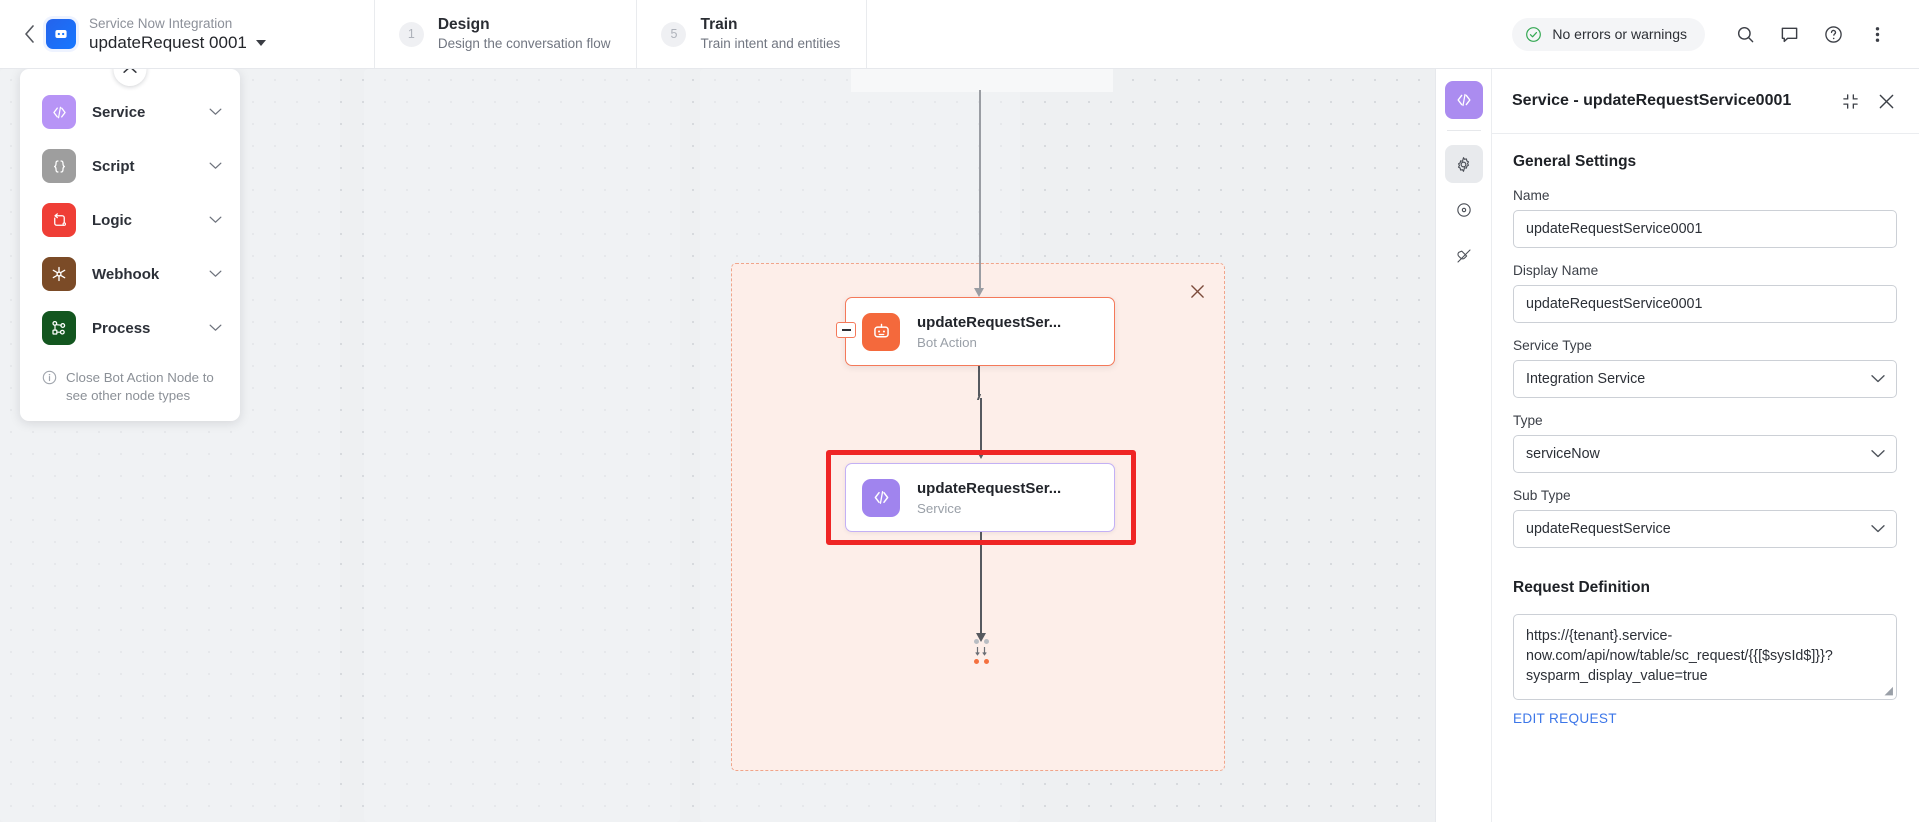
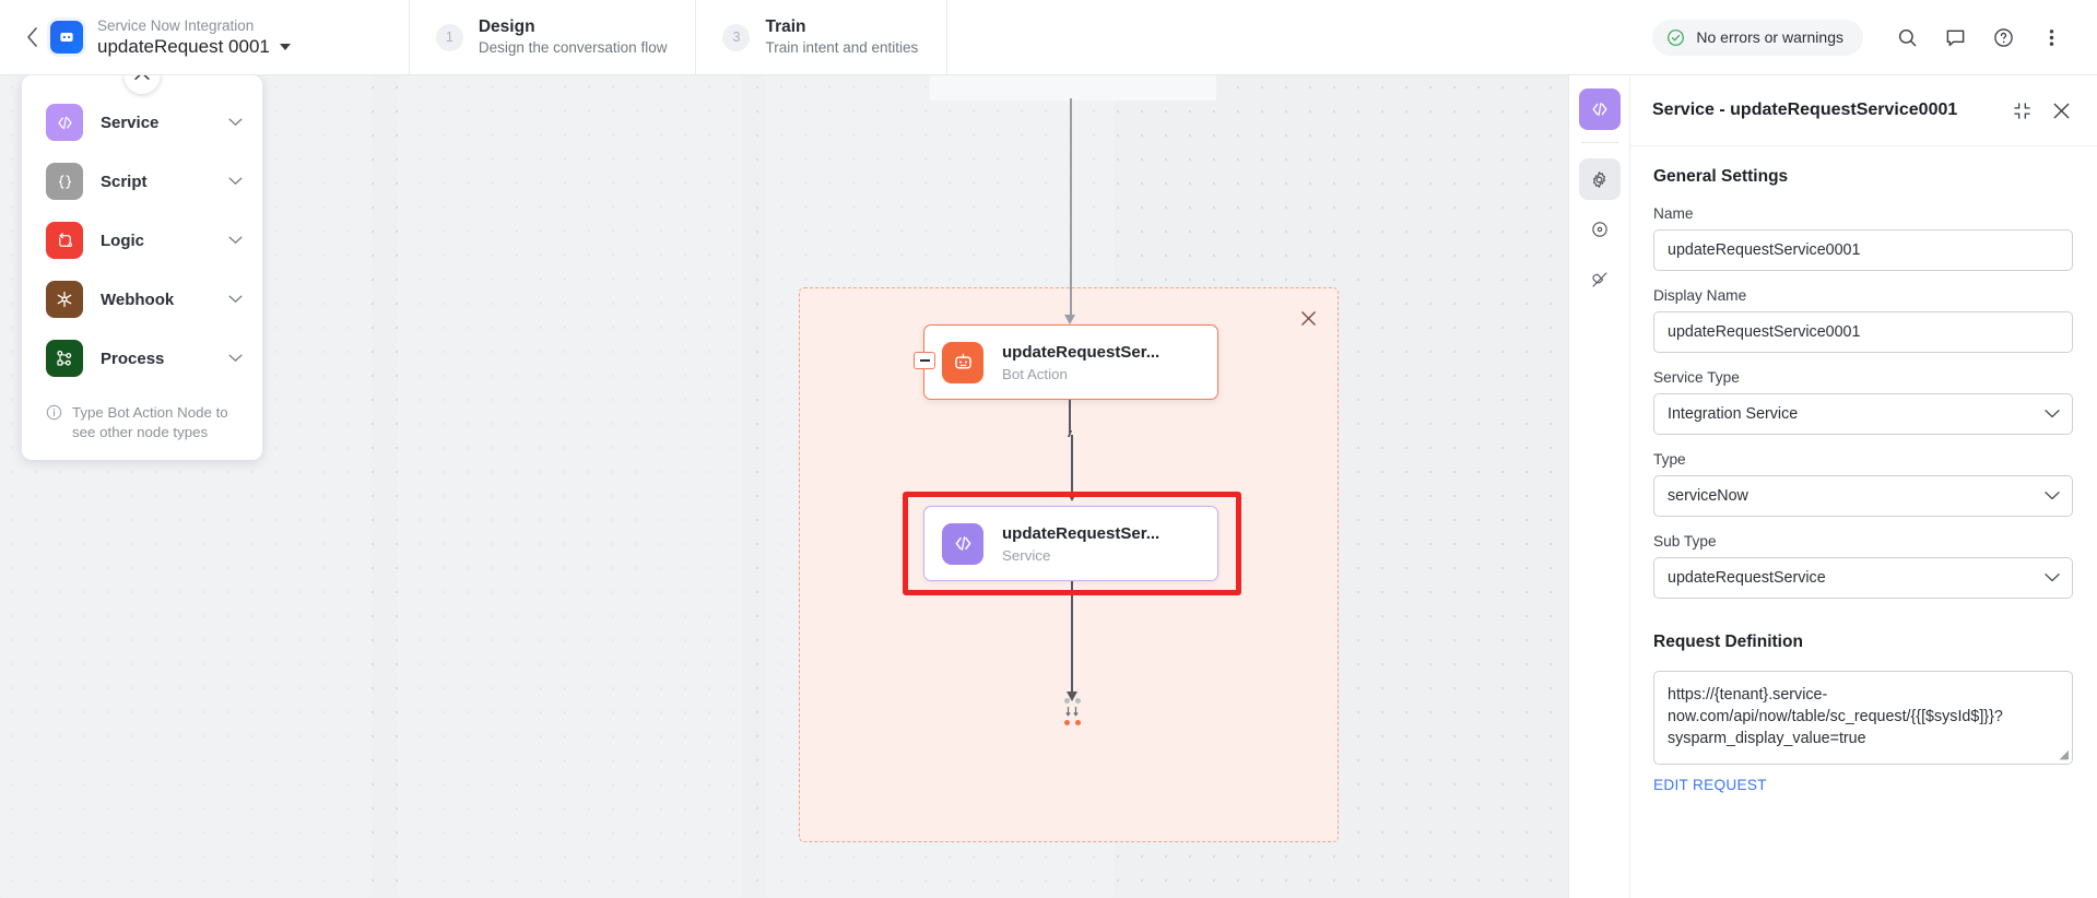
  Service Now Integration
  updateRequest 0001
  1
  Design
  Design the conversation flow
- 5
+ 3
  Train
  Train intent and entities
  No errors or warnings
  updateRequestSer...
  Bot Action
  updateRequestSer...
  Service
  Service
  Script
  Logic
  Webhook
  Process
- Close Bot Action Node to see other node types
+ Type Bot Action Node to see other node types
  Service - updateRequestService0001
  General Settings
  Name
  updateRequestService0001
  Display Name
  updateRequestService0001
  Service Type
  Integration Service
  Type
  serviceNow
  Sub Type
  updateRequestService
  Request Definition
  https://{tenant}.service-now.com/api/now/table/sc_request/{{[$sysId$]}}?sysparm_display_value=true
  ◢
  EDIT REQUEST
